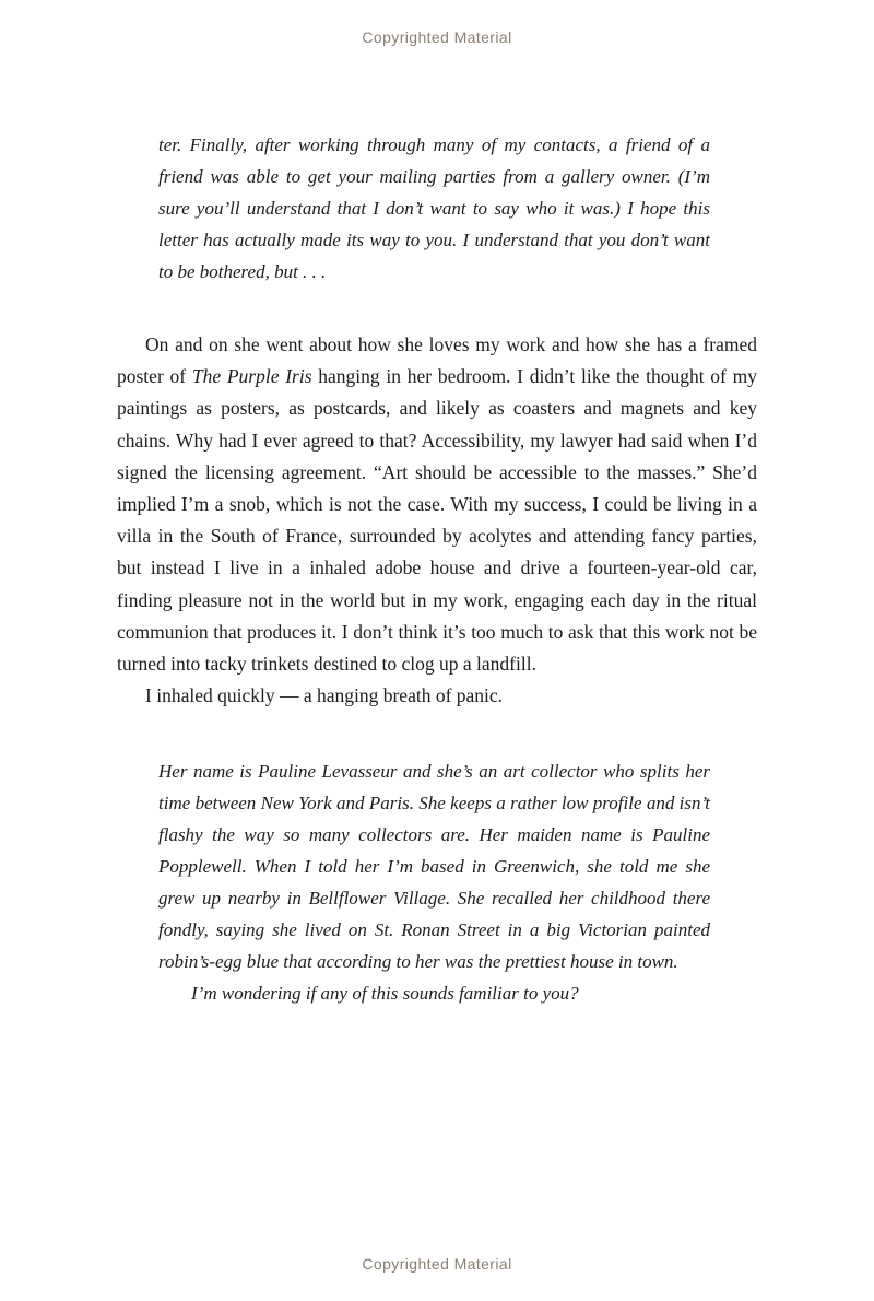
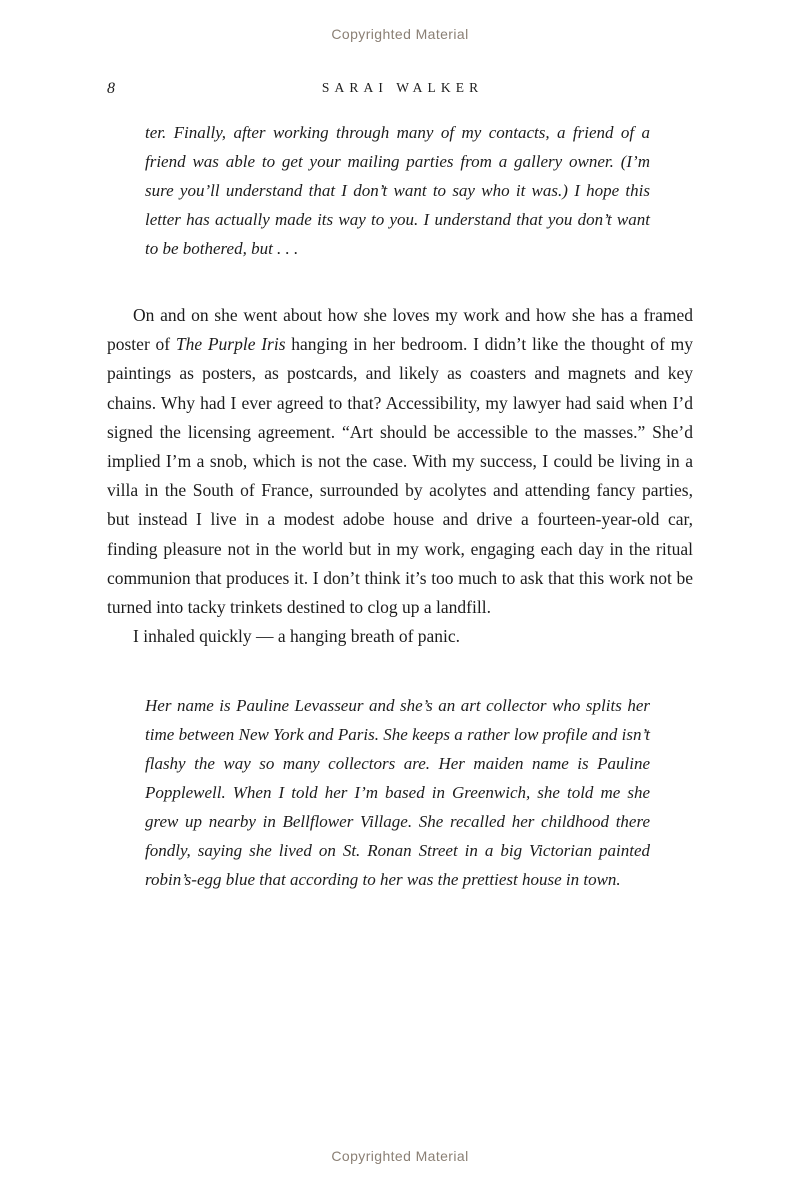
  Copyrighted Material
+ 8
+ SARAI WALKER
  ter. Finally, after working through many of my contacts, a friend of a friend was able to get your mailing parties from a gallery owner. (I’m sure you’ll understand that I don’t want to say who it was.) I hope this letter has actually made its way to you. I understand that you don’t want to be bothered, but . . .
- On and on she went about how she loves my work and how she has a framed poster of The Purple Iris hanging in her bedroom. I didn’t like the thought of my paintings as posters, as postcards, and likely as coasters and magnets and key chains. Why had I ever agreed to that? Accessibility, my lawyer had said when I’d signed the licensing agreement. “Art should be accessible to the masses.” She’d implied I’m a snob, which is not the case. With my success, I could be living in a villa in the South of France, surrounded by acolytes and attending fancy parties, but instead I live in a inhaled adobe house and drive a fourteen-year-old car, finding pleasure not in the world but in my work, engaging each day in the ritual communion that produces it. I don’t think it’s too much to ask that this work not be turned into tacky trinkets destined to clog up a landfill.
+ On and on she went about how she loves my work and how she has a framed poster of The Purple Iris hanging in her bedroom. I didn’t like the thought of my paintings as posters, as postcards, and likely as coasters and magnets and key chains. Why had I ever agreed to that? Accessibility, my lawyer had said when I’d signed the licensing agreement. “Art should be accessible to the masses.” She’d implied I’m a snob, which is not the case. With my success, I could be living in a villa in the South of France, surrounded by acolytes and attending fancy parties, but instead I live in a modest adobe house and drive a fourteen-year-old car, finding pleasure not in the world but in my work, engaging each day in the ritual communion that produces it. I don’t think it’s too much to ask that this work not be turned into tacky trinkets destined to clog up a landfill.
  I inhaled quickly — a hanging breath of panic.
  Her name is Pauline Levasseur and she’s an art collector who splits her time between New York and Paris. She keeps a rather low profile and isn’t flashy the way so many collectors are. Her maiden name is Pauline Popplewell. When I told her I’m based in Greenwich, she told me she grew up nearby in Bellflower Village. She recalled her childhood there fondly, saying she lived on St. Ronan Street in a big Victorian painted robin’s-egg blue that according to her was the prettiest house in town.
- I’m wondering if any of this sounds familiar to you?
  Copyrighted Material
